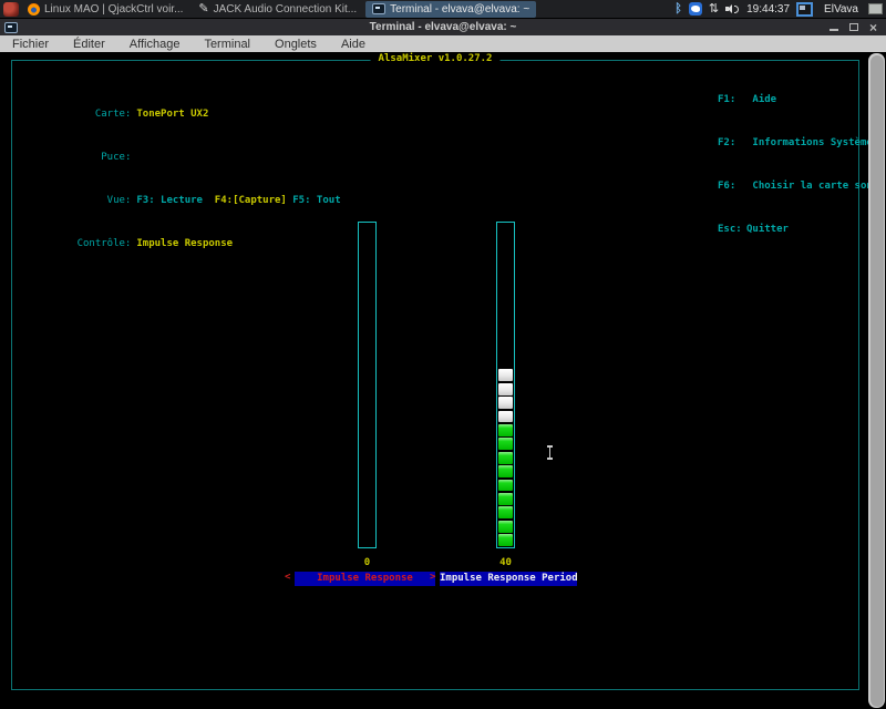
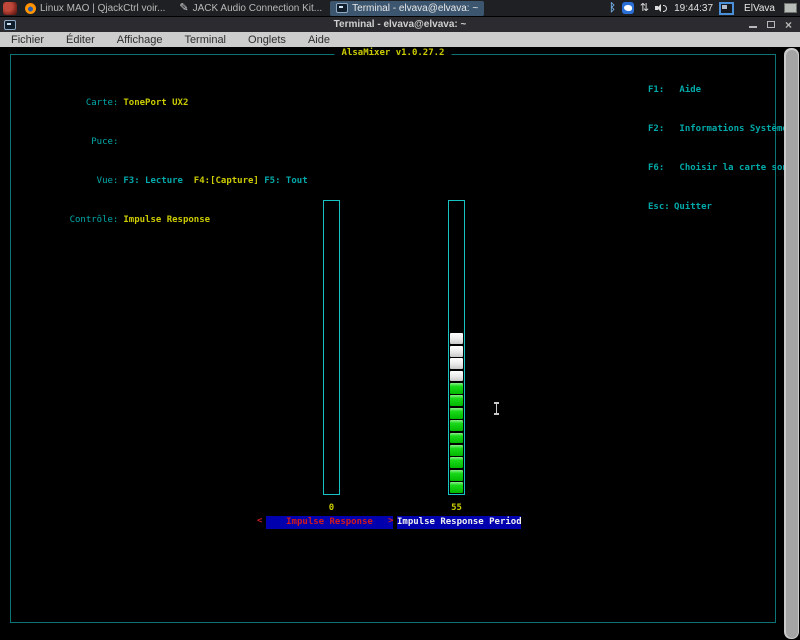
  Linux MAO | QjackCtrl voir...
  ✎
  JACK Audio Connection Kit...
  Terminal - elvava@elvava: ~
  ᛒ
  ⇅
  19:44:37
  ElVava
  Terminal - elvava@elvava: ~
  ×
  Fichier
  Éditer
  Affichage
  Terminal
  Onglets
  Aide
  AlsaMixer v1.0.27.2
  Carte: TonePort UX2
  Puce:
  Vue: F3: Lecture F4:[Capture] F5: Tout
  Contrôle: Impulse Response
  F1: Aide
  F2: Informations Systèm
  F6: Choisir la carte so
  Esc: Quitter
  0
- 40
+ 55
  <
  Impulse Response
  >
  Impulse Response Period
